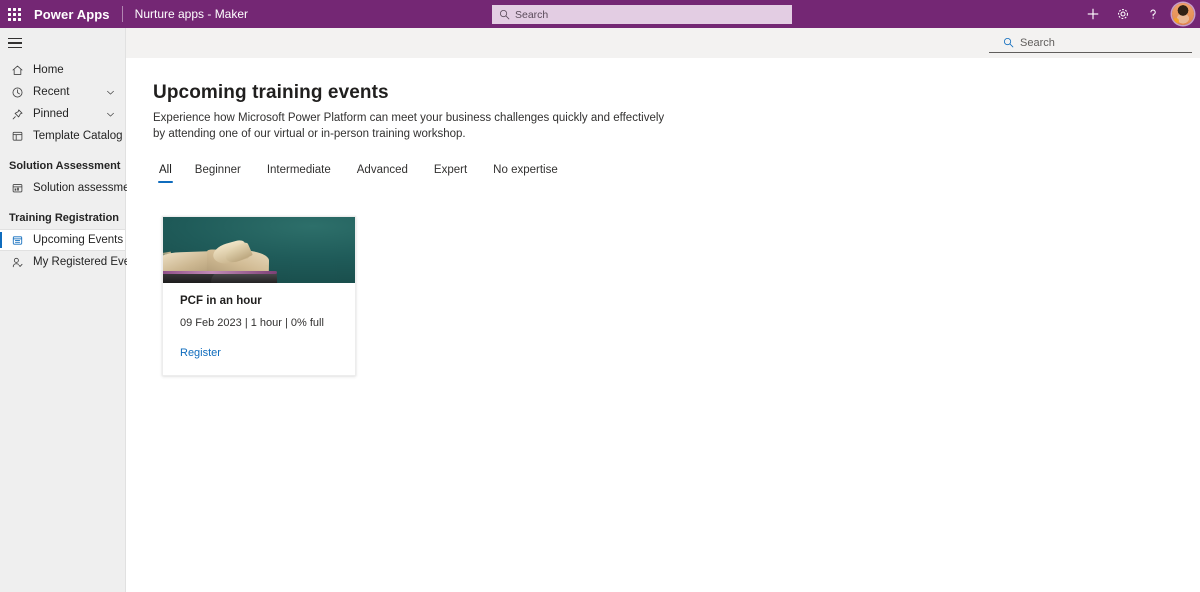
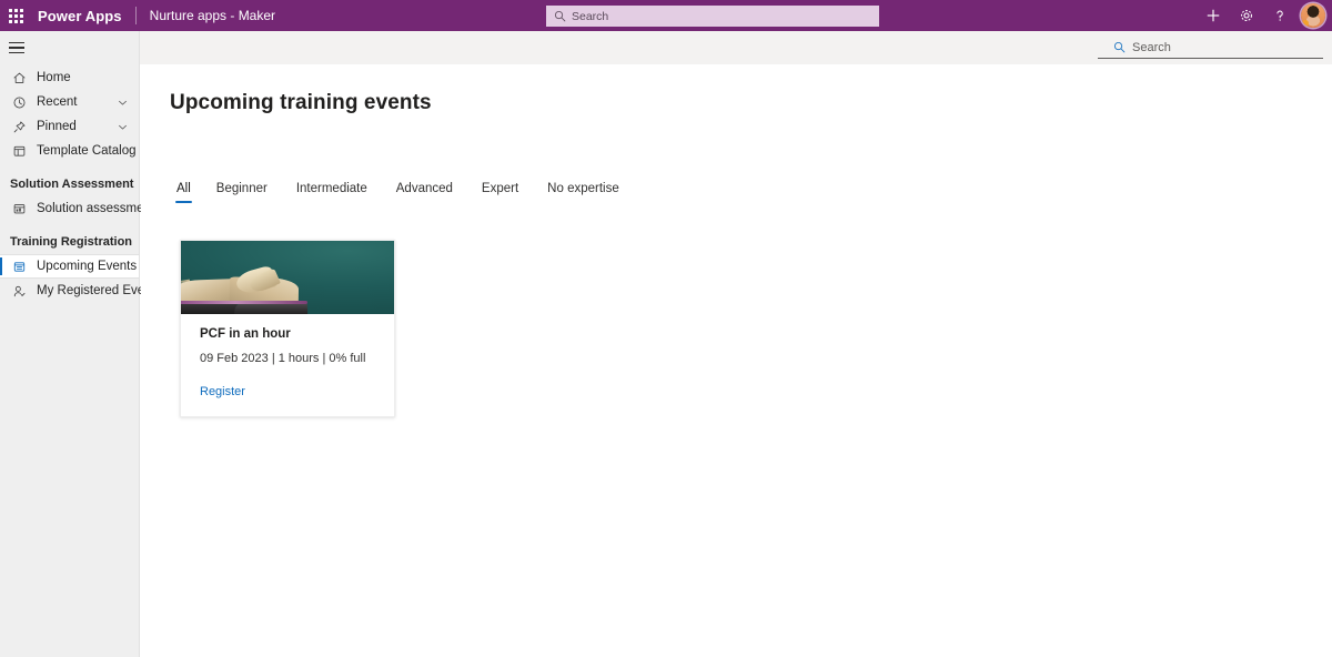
  Power Apps
  Nurture apps - Maker
  Search
  Search
  Home
  Recent
  Pinned
  Template Catalog
  Solution Assessment
  Solution assessm
  Training Registration
  Upcoming Events
  My Registered Ev
  Upcoming training events
- Experience how Microsoft Power Platform can meet your business challenges quickly and effectively by attending one of our virtual or in-person training workshop.
  All
  Beginner
  Intermediate
  Advanced
  Expert
  No expertise
  PCF in an hour
- 09 Feb 2023 | 1 hour | 0% full
+ 09 Feb 2023 | 1 hours | 0% full
  Register
